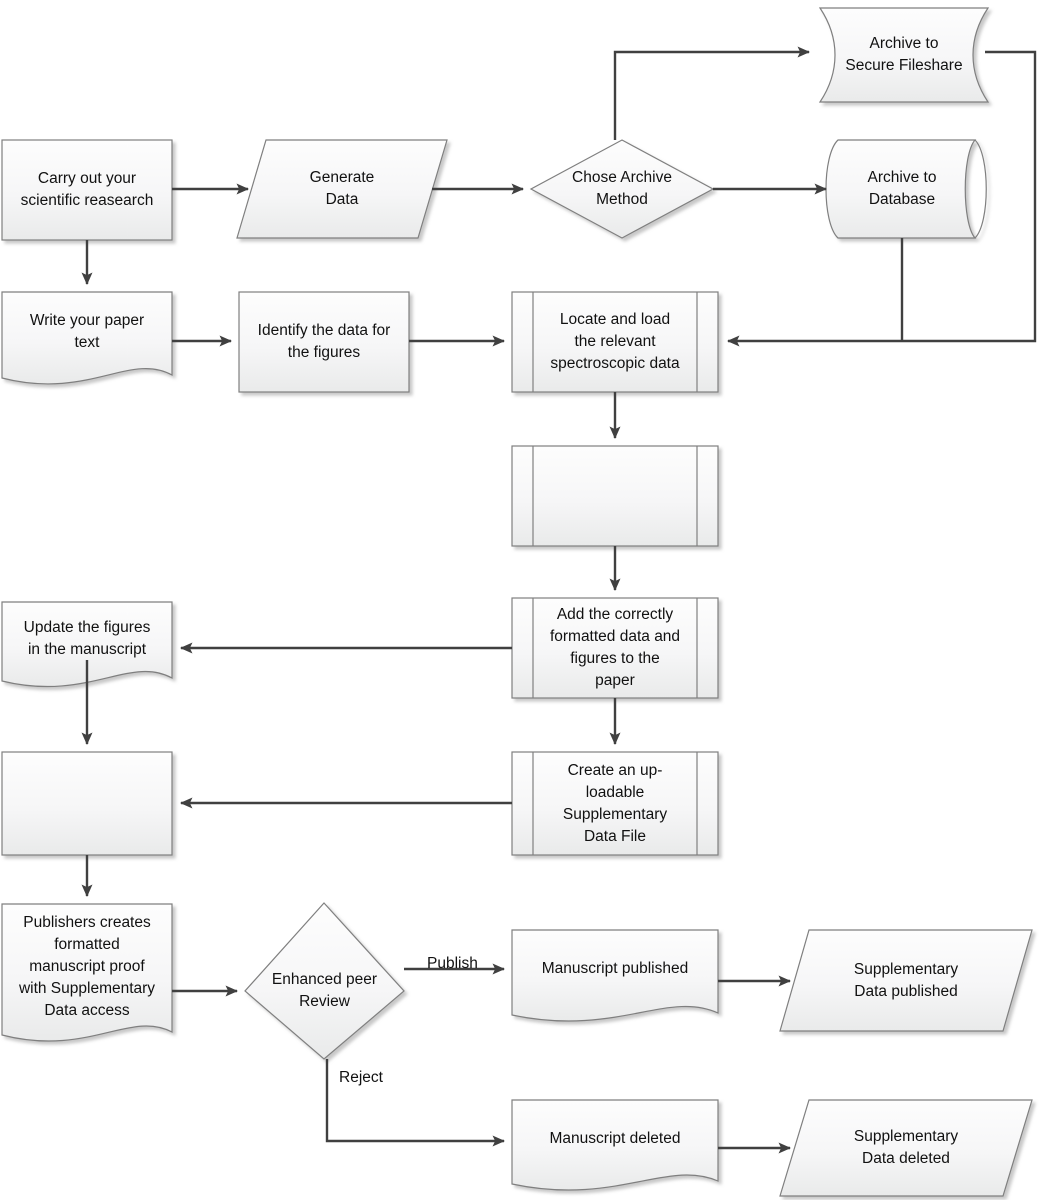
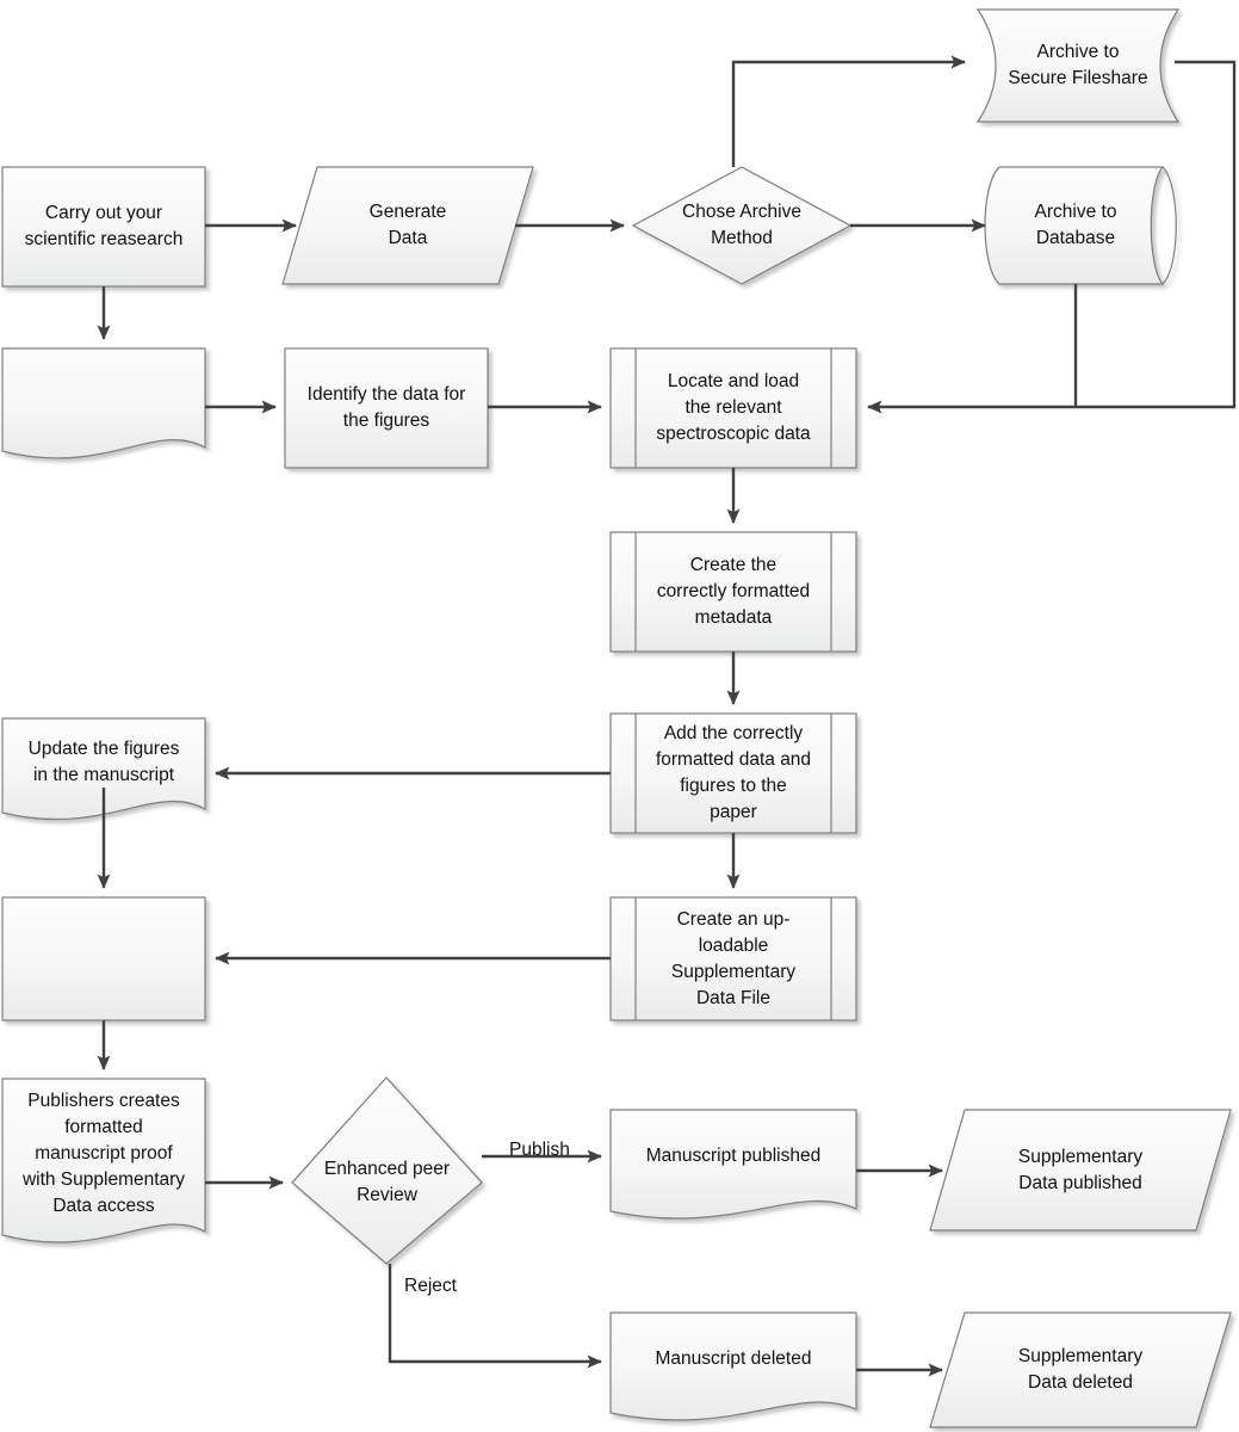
  Carry out your
  scientific reasearch
  Generate
  Data
  Chose Archive
  Method
  Archive to
  Secure Fileshare
  Archive to
  Database
- Write your paper
- text
  Identify the data for
  the figures
  Locate and load
  the relevant
  spectroscopic data
+ Create the
+ correctly formatted
+ metadata
  Add the correctly
  formatted data and
  figures to the
  paper
  Update the figures
  in the manuscript
  Create an up-
  loadable
  Supplementary
  Data File
  Publishers creates
  formatted
  manuscript proof
  with Supplementary
  Data access
  Enhanced peer
  Review
  Manuscript published
  Supplementary
  Data published
  Manuscript deleted
  Supplementary
  Data deleted
  Publish
  Reject
